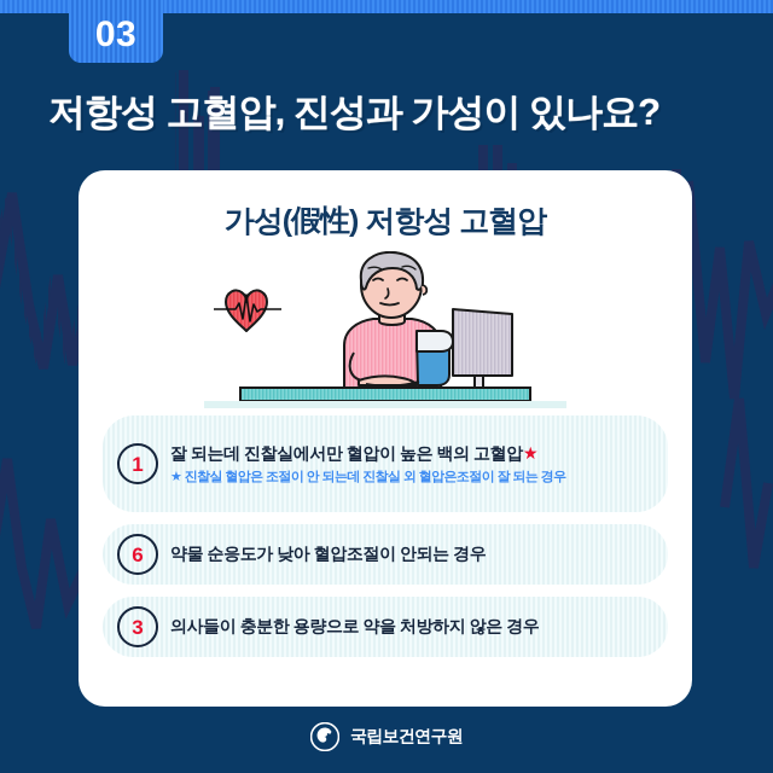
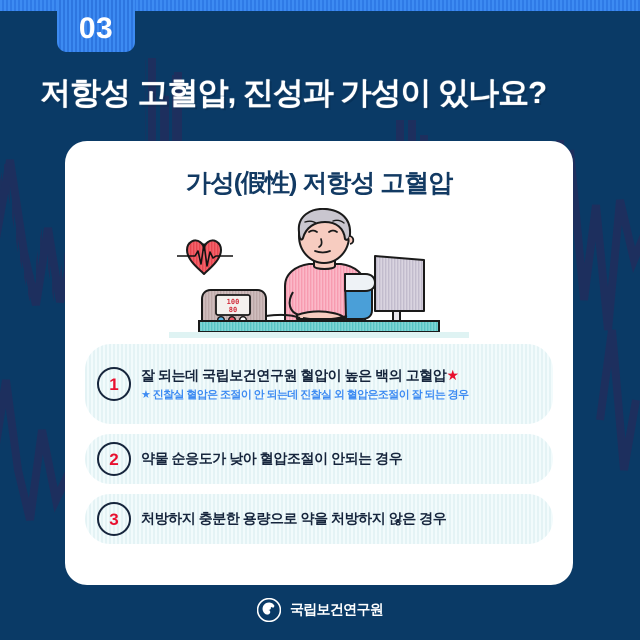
  03
  저항성 고혈압, 진성과 가성이 있나요?
  가성(假性) 저항성 고혈압
+ 100
+ 80
  1
- 잘 되는데 진찰실에서만 혈압이 높은 백의 고혈압★
+ 잘 되는데 국립보건연구원 혈압이 높은 백의 고혈압★
  ★ 진찰실 혈압은 조절이 안 되는데 진찰실 외 혈압은조절이 잘 되는 경우
- 6
+ 2
  약물 순응도가 낮아 혈압조절이 안되는 경우
  3
- 의사들이 충분한 용량으로 약을 처방하지 않은 경우
+ 처방하지 충분한 용량으로 약을 처방하지 않은 경우
  국립보건연구원
